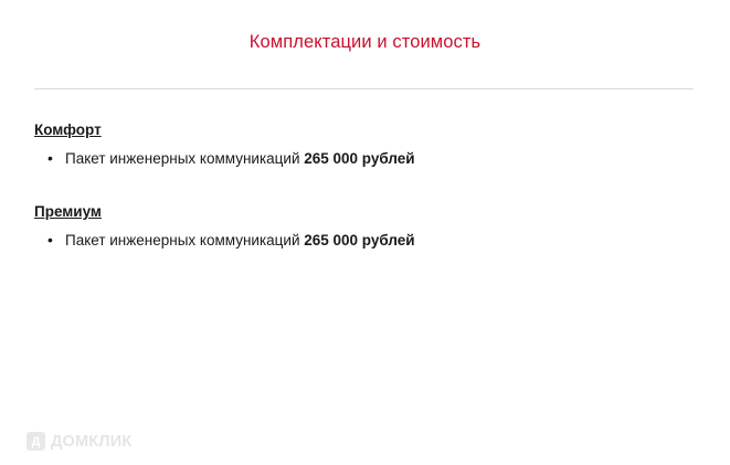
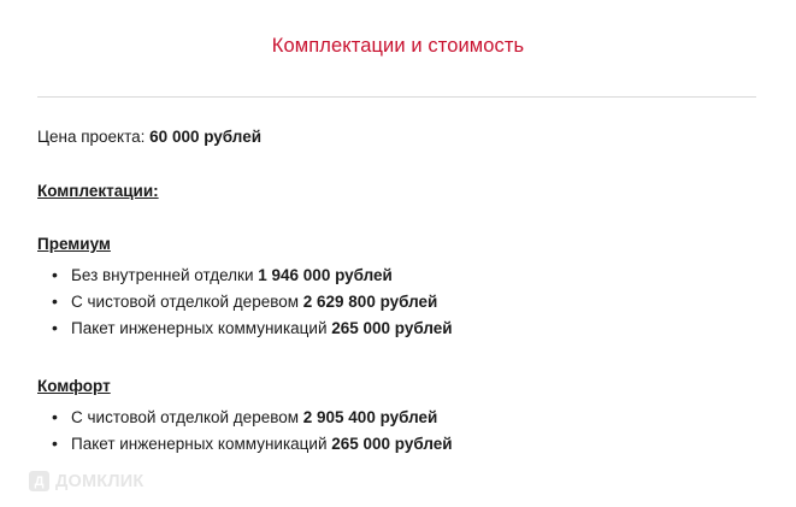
  Комплектации и стоимость
+ Цена проекта: 60 000 рублей
+ Комплектации:
- Комфорт
+ Премиум
+ Без внутренней отделки 1 946 000 рублей
+ С чистовой отделкой деревом 2 629 800 рублей
  Пакет инженерных коммуникаций 265 000 рублей
- Премиум
+ Комфорт
+ С чистовой отделкой деревом 2 905 400 рублей
  Пакет инженерных коммуникаций 265 000 рублей
  ДОМКЛИК
